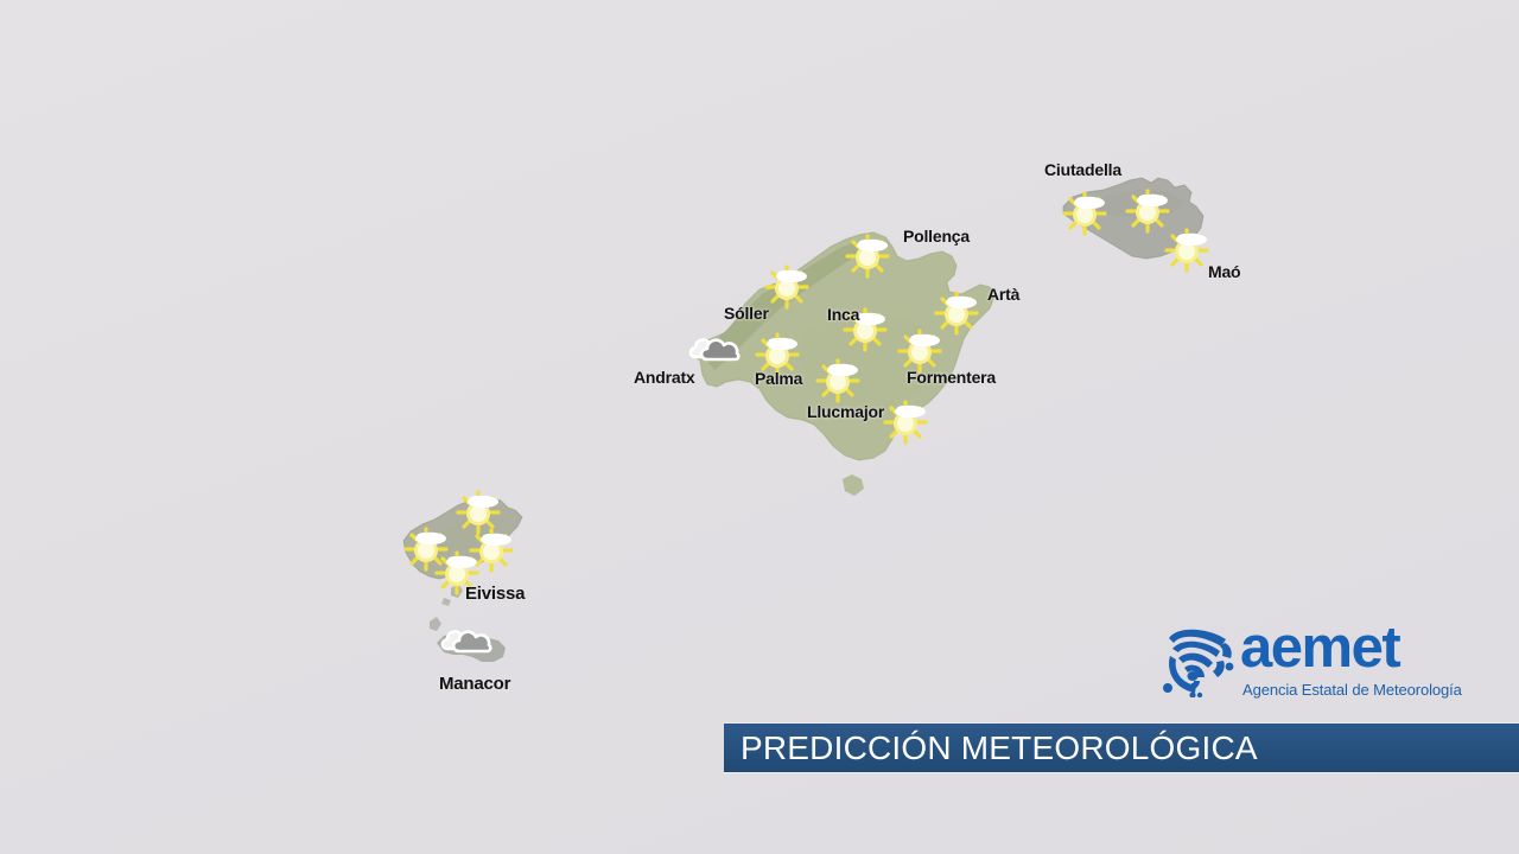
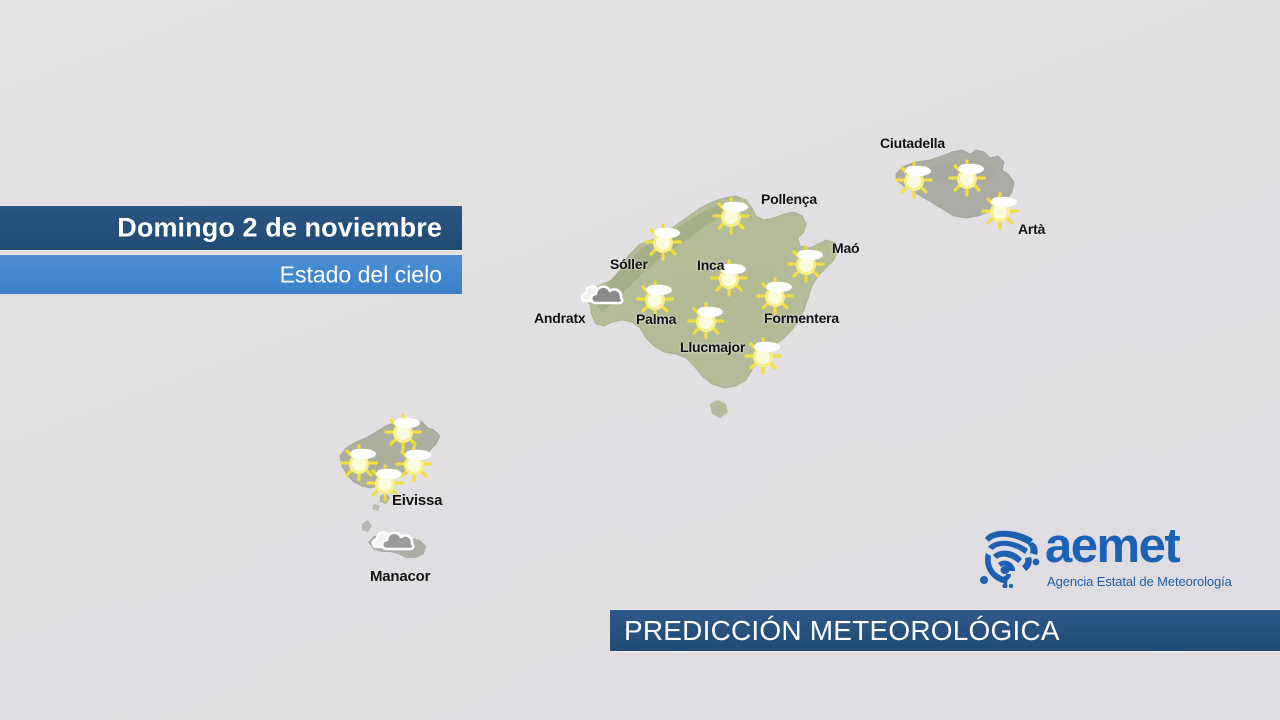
  Pollença
  Sóller
  Inca
- Artà
+ Maó
  Andratx
  Palma
  Formentera
  Llucmajor
  Ciutadella
- Maó
+ Artà
  Eivissa
  Manacor
+ Domingo 2 de noviembre
+ Estado del cielo
  PREDICCIÓN METEOROLÓGICA
  aemet
  Agencia Estatal de Meteorología
